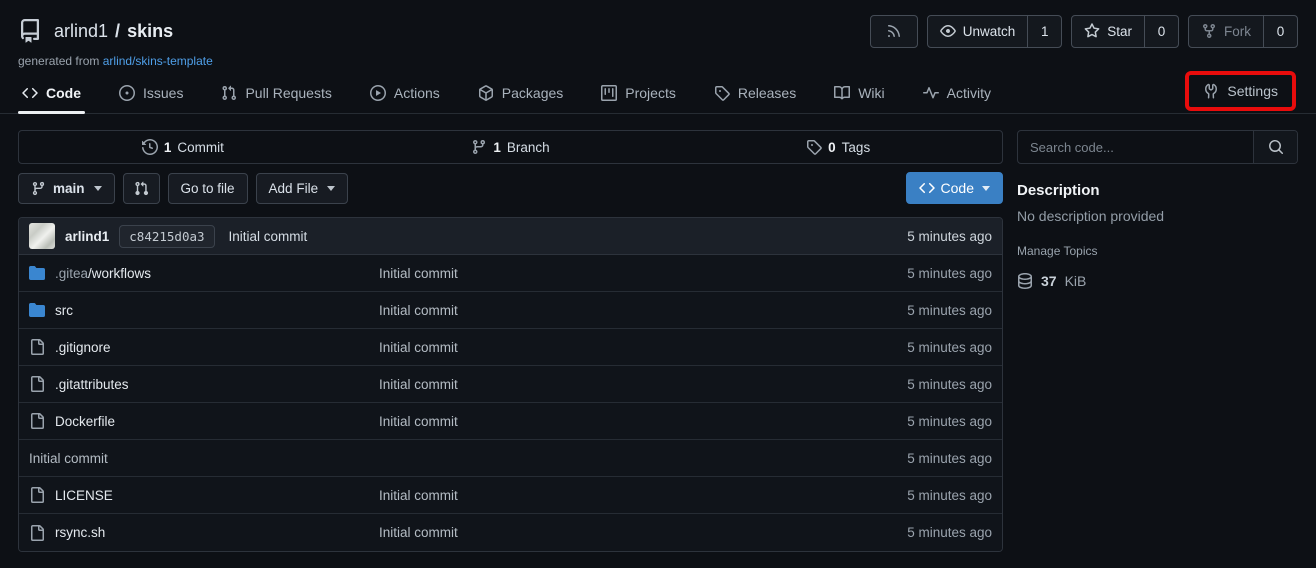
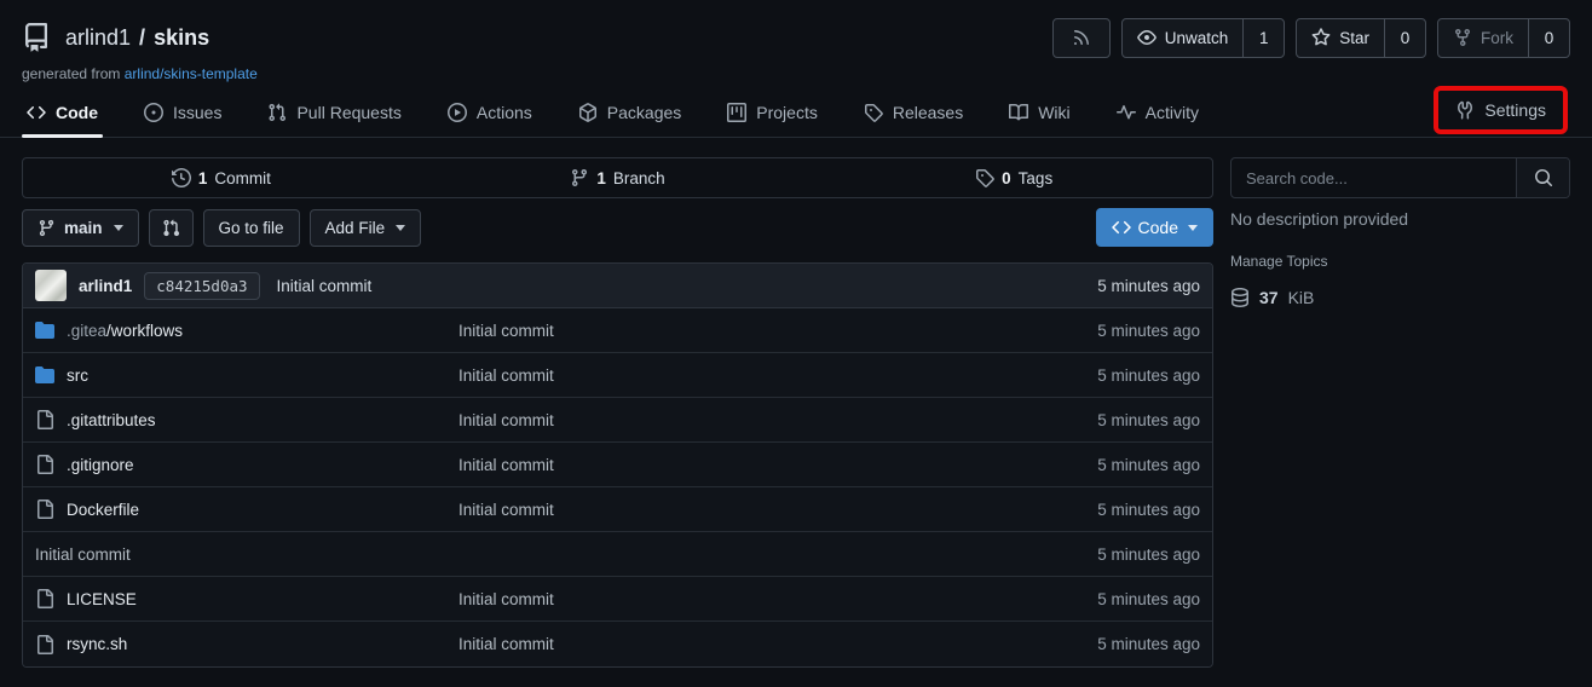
  arlind1 / skins
  Unwatch
  1
  Star
  0
  Fork
  0
  generated from arlind/skins-template
  Code
  Issues
  Pull Requests
  Actions
  Packages
  Projects
  Releases
  Wiki
  Activity
  Settings
  1
  Commit
  1
  Branch
  0
  Tags
  main
  Go to file
  Add File
  Code
  arlind1
  c84215d0a3
  Initial commit
  5 minutes ago
  .gitea/workflows
  Initial commit
  5 minutes ago
  src
  Initial commit
  5 minutes ago
- .gitignore
+ .gitattributes
  Initial commit
  5 minutes ago
- .gitattributes
+ .gitignore
  Initial commit
  5 minutes ago
  Dockerfile
  Initial commit
  5 minutes ago
  Initial commit
  5 minutes ago
  LICENSE
  Initial commit
  5 minutes ago
  rsync.sh
  Initial commit
  5 minutes ago
  Search code...
- Description
  No description provided
  Manage Topics
  37
  KiB
